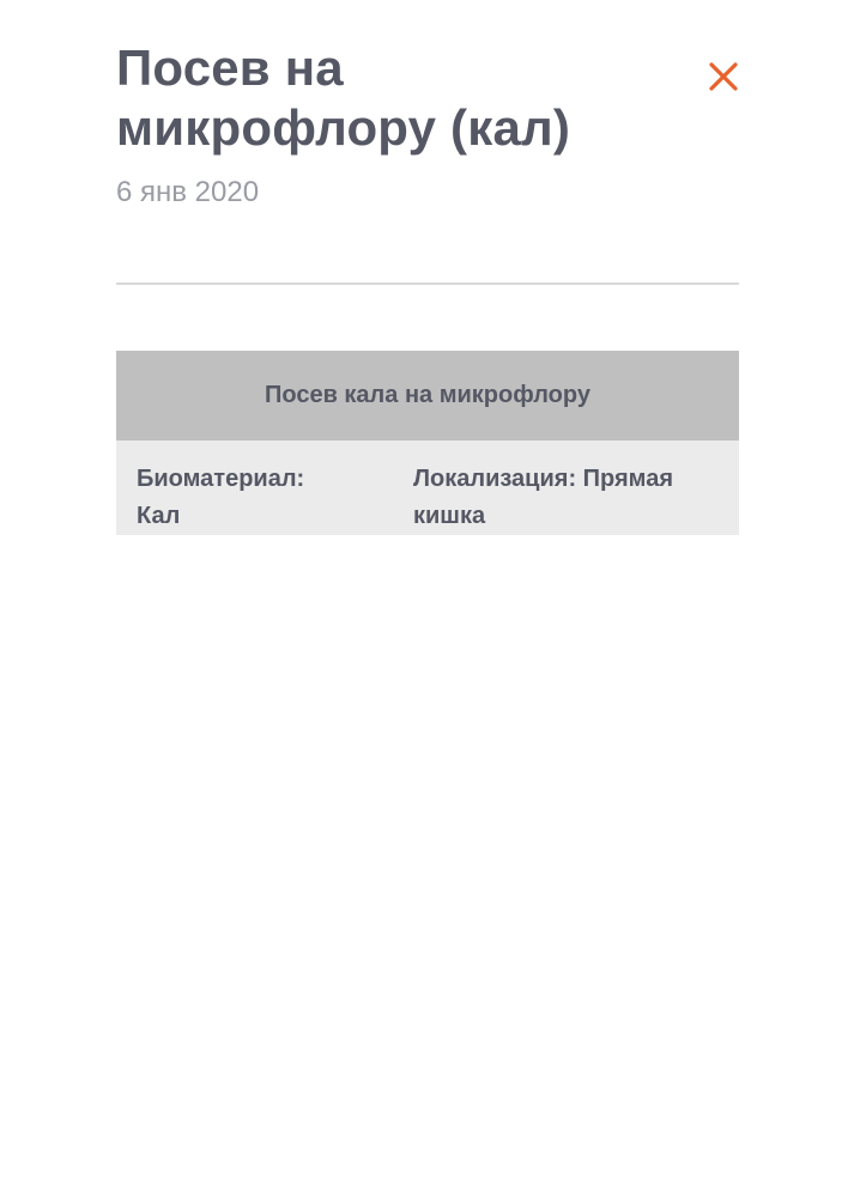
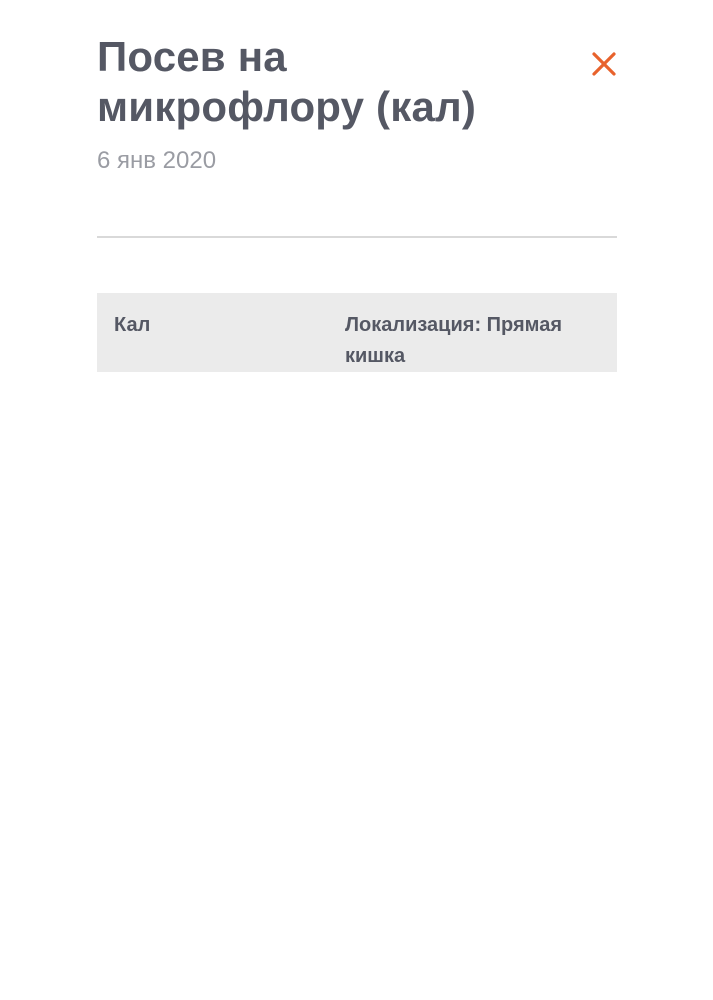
  Посев на микрофлору (кал)
  6 янв 2020
- Посев кала на микрофлору
- Биоматериал:
  Кал
  Локализация: Прямая кишка
